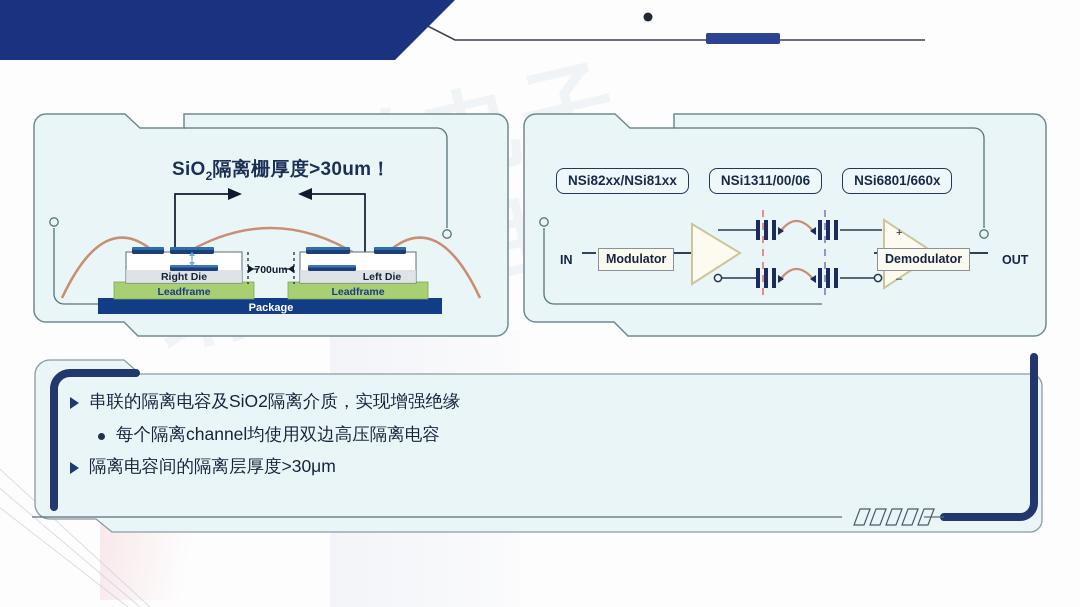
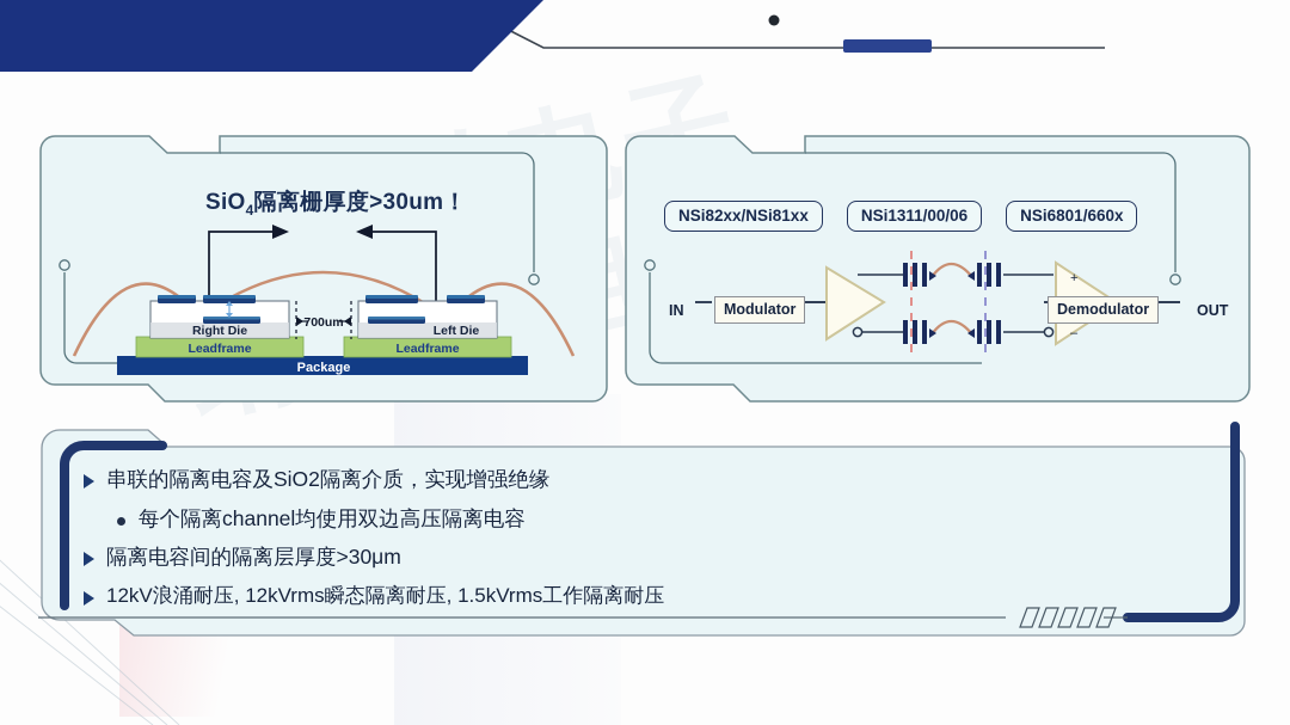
  Right Die
  Left Die
  Leadframe
  Leadframe
  Package
  700um
- SiO2隔离栅厚度>30um！
+ SiO4隔离栅厚度>30um！
  +
  –
  NSi82xx/NSi81xx
  NSi1311/00/06
  NSi6801/660x
  IN
  Modulator
  Demodulator
  OUT
  串联的隔离电容及SiO2隔离介质，实现增强绝缘
  每个隔离channel均使用双边高压隔离电容
  隔离电容间的隔离层厚度>30μm
+ 12kV浪涌耐压, 12kVrms瞬态隔离耐压, 1.5kVrms工作隔离耐压
